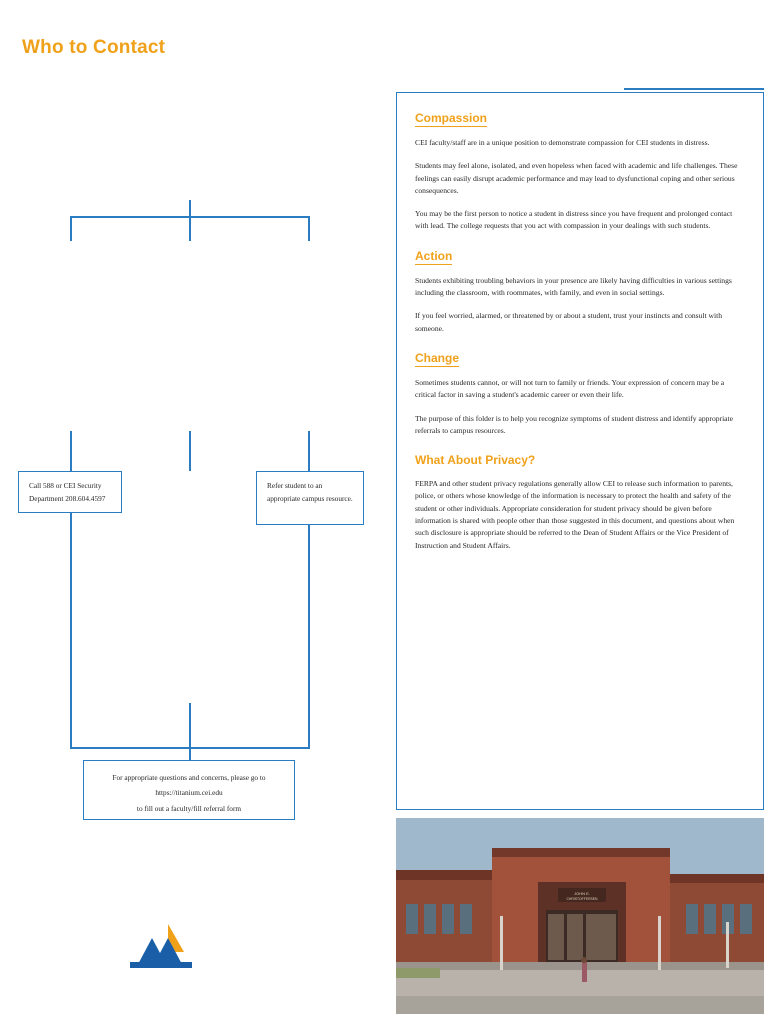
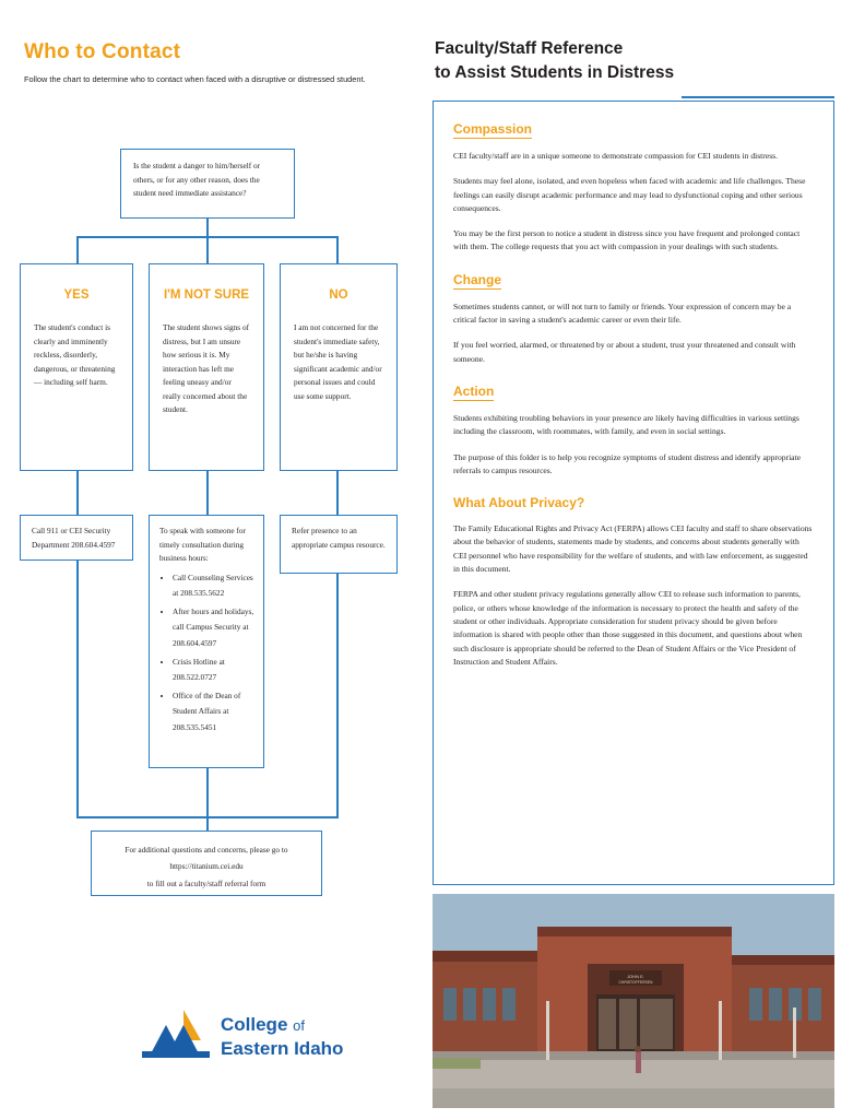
  Who to Contact
+ Follow the chart to determine who to contact when faced with a disruptive or distressed student.
+ Is the student a danger to him/herself or others, or for any other reason, does the student need immediate assistance?
+ YES
+ The student's conduct is clearly and imminently reckless, disorderly, dangerous, or threatening— including self harm.
+ I'M NOT SURE
+ The student shows signs of distress, but I am unsure how serious it is. My interaction has left me feeling uneasy and/or really concerned about the student.
+ NO
+ I am not concerned for the student's immediate safety, but he/she is having significant academic and/or personal issues and could use some support.
- Call 588 or CEI Security Department 208.604.4597
+ Call 911 or CEI Security Department 208.604.4597
+ To speak with someone for timely consultation during business hours:
+ Call Counseling Services at 208.535.5622
+ After hours and holidays, call Campus Security at 208.604.4597
+ Crisis Hotline at 208.522.0727
+ Office of the Dean of Student Affairs at 208.535.5451
- Refer student to an appropriate campus resource.
+ Refer presence to an appropriate campus resource.
- For appropriate questions and concerns, please go to
+ For additional questions and concerns, please go to
  https://titanium.cei.edu
- to fill out a faculty/fill referral form
+ to fill out a faculty/staff referral form
+ College of
+ Eastern Idaho
+ Faculty/Staff Reference
+ to Assist Students in Distress
  Compassion
- CEI faculty/staff are in a unique position to demonstrate compassion for CEI students in distress.
+ CEI faculty/staff are in a unique someone to demonstrate compassion for CEI students in distress.
  Students may feel alone, isolated, and even hopeless when faced with academic and life challenges. These feelings can easily disrupt academic performance and may lead to dysfunctional coping and other serious consequences.
- You may be the first person to notice a student in distress since you have frequent and prolonged contact with lead. The college requests that you act with compassion in your dealings with such students.
+ You may be the first person to notice a student in distress since you have frequent and prolonged contact with them. The college requests that you act with compassion in your dealings with such students.
- Action
+ Change
- Students exhibiting troubling behaviors in your presence are likely having difficulties in various settings including the classroom, with roommates, with family, and even in social settings.
+ Sometimes students cannot, or will not turn to family or friends. Your expression of concern may be a critical factor in saving a student's academic career or even their life.
- If you feel worried, alarmed, or threatened by or about a student, trust your instincts and consult with someone.
+ If you feel worried, alarmed, or threatened by or about a student, trust your threatened and consult with someone.
- Change
+ Action
- Sometimes students cannot, or will not turn to family or friends. Your expression of concern may be a critical factor in saving a student's academic career or even their life.
+ Students exhibiting troubling behaviors in your presence are likely having difficulties in various settings including the classroom, with roommates, with family, and even in social settings.
  The purpose of this folder is to help you recognize symptoms of student distress and identify appropriate referrals to campus resources.
  What About Privacy?
+ The Family Educational Rights and Privacy Act (FERPA) allows CEI faculty and staff to share observations about the behavior of students, statements made by students, and concerns about students generally with CEI personnel who have responsibility for the welfare of students, and with law enforcement, as suggested in this document.
  FERPA and other student privacy regulations generally allow CEI to release such information to parents, police, or others whose knowledge of the information is necessary to protect the health and safety of the student or other individuals. Appropriate consideration for student privacy should be given before information is shared with people other than those suggested in this document, and questions about when such disclosure is appropriate should be referred to the Dean of Student Affairs or the Vice President of Instruction and Student Affairs.
